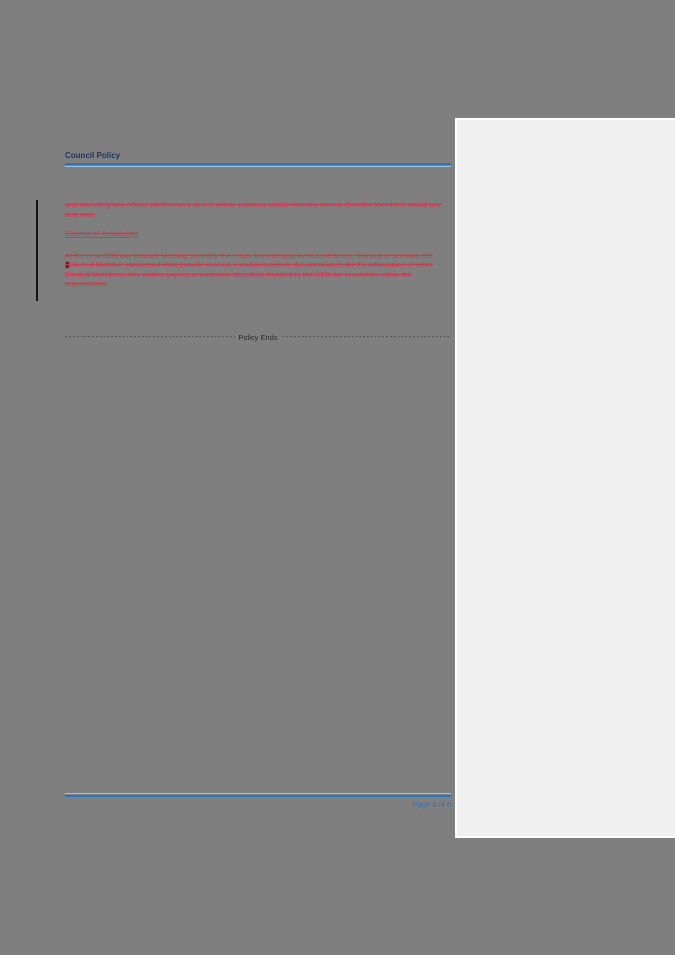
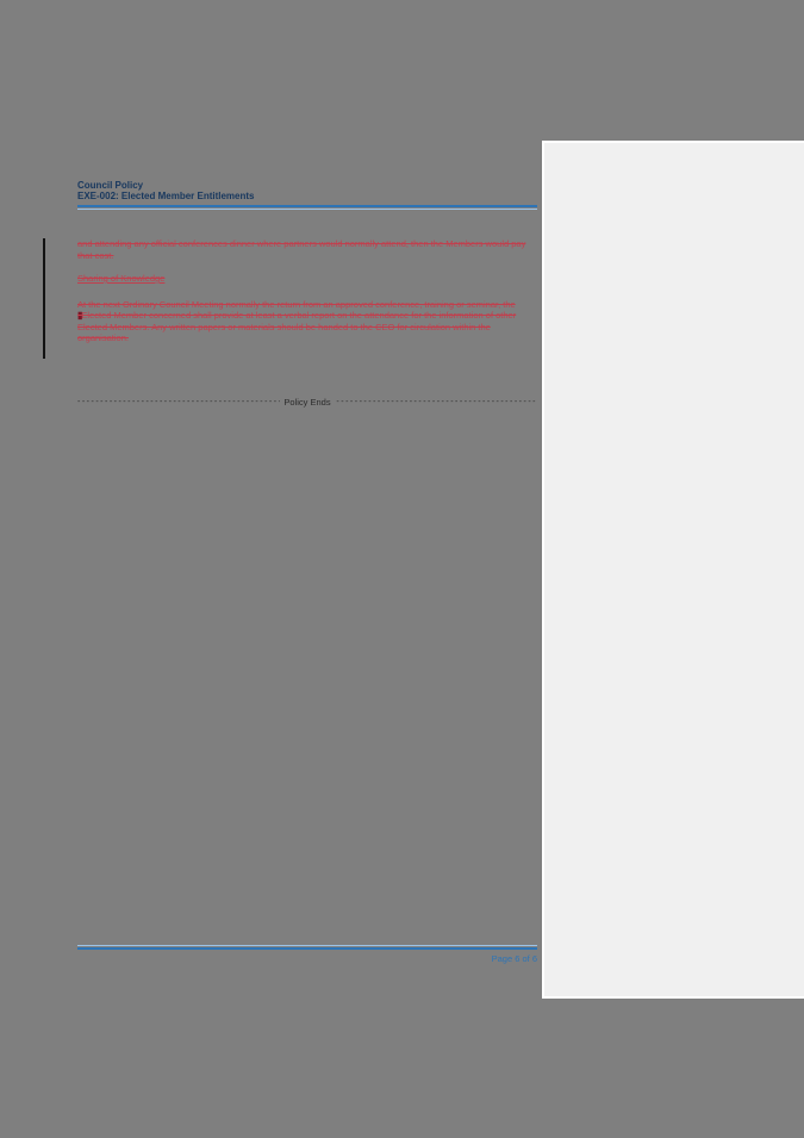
  Council Policy
+ EXE-002: Elected Member Entitlements
  and attending any official conferences dinner where partners would normally attend, then the Members would pay that cost.
  Sharing of Knowledge
  At the next Ordinary Council Meeting normally the return from an approved conference, training or seminar, the ▮Elected Member concerned shall provide at least a verbal report on the attendance for the information of other Elected Members. Any written papers or materials should be handed to the CEO for circulation within the organisation.
  Policy Ends
  Page 6 of 6
